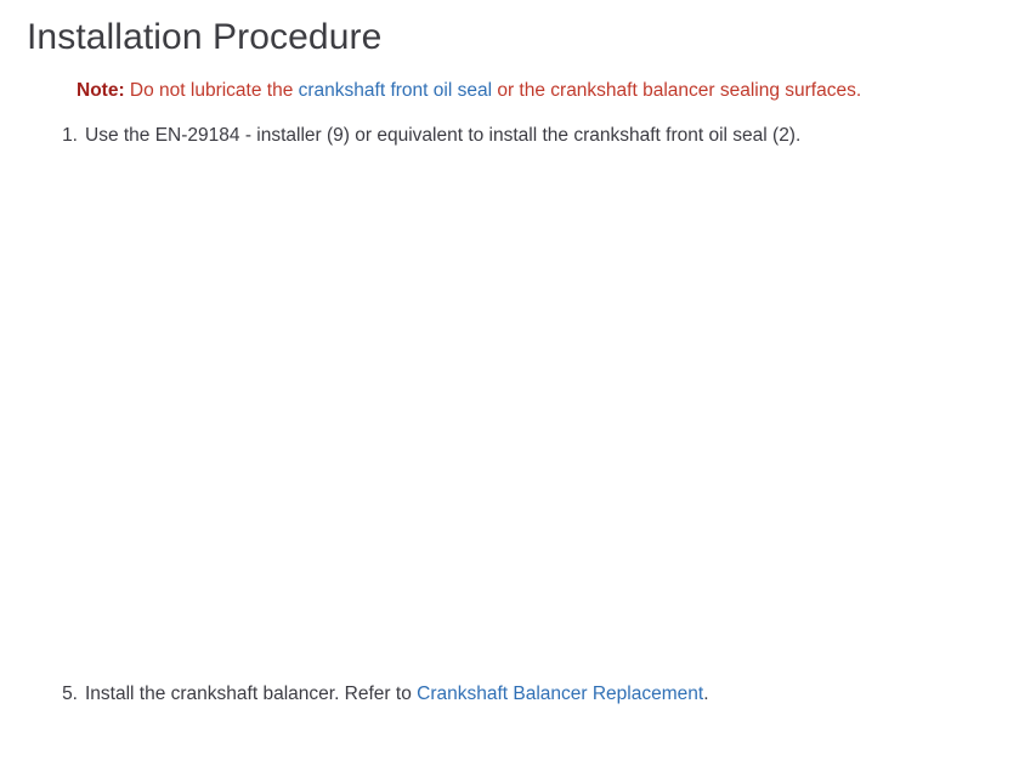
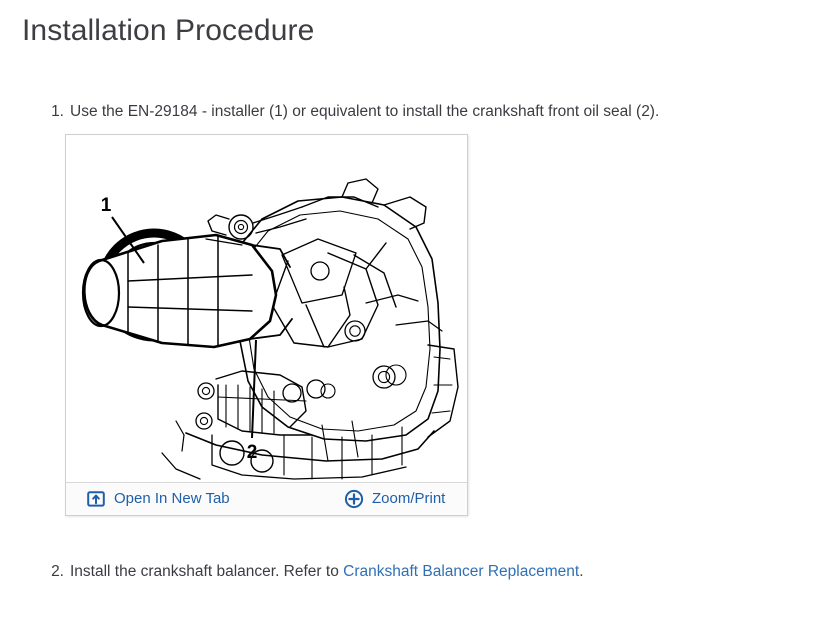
  Installation Procedure
- Note: Do not lubricate the crankshaft front oil seal or the crankshaft balancer sealing surfaces.
- 1. Use the EN-29184 - installer (9) or equivalent to install the crankshaft front oil seal (2).
+ 1. Use the EN-29184 - installer (1) or equivalent to install the crankshaft front oil seal (2).
+ 1
+ 2
+ Open In New Tab
+ Zoom/Print
- 5. Install the crankshaft balancer. Refer to Crankshaft Balancer Replacement.
+ 2. Install the crankshaft balancer. Refer to Crankshaft Balancer Replacement.
